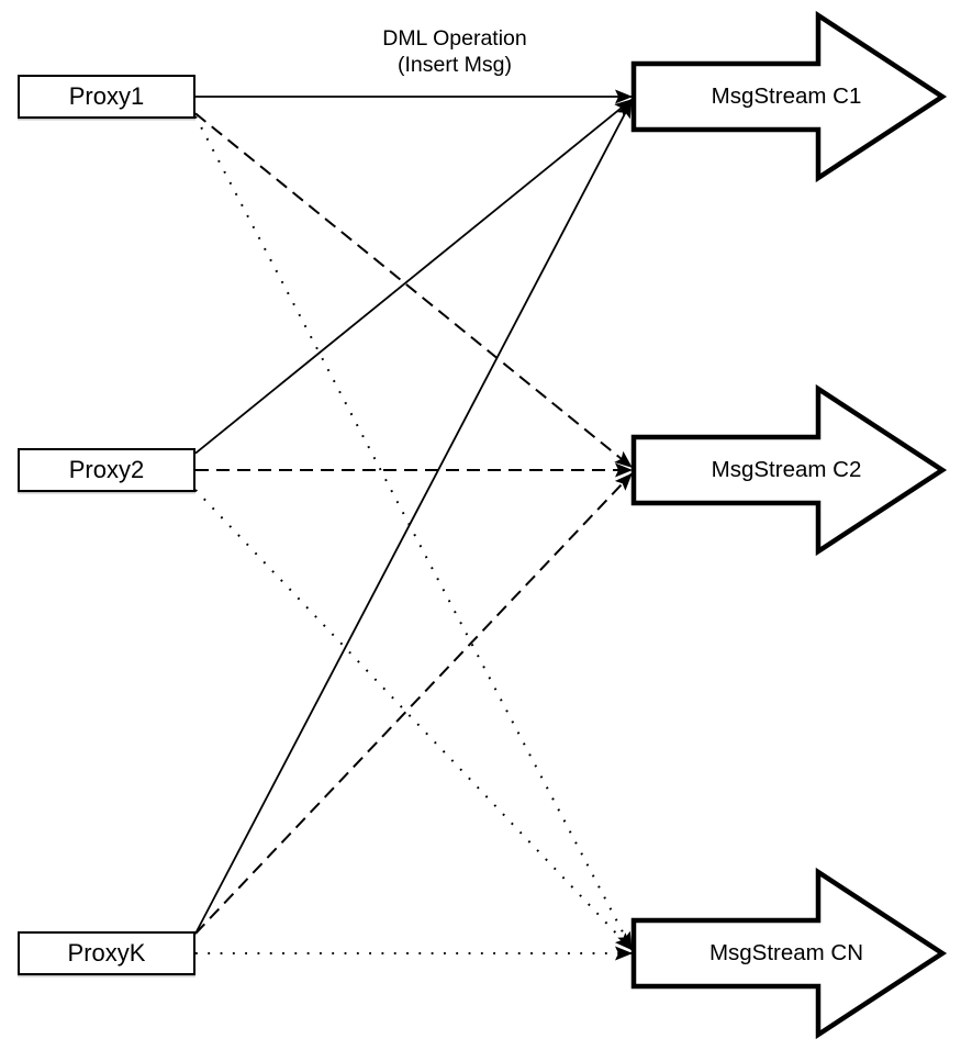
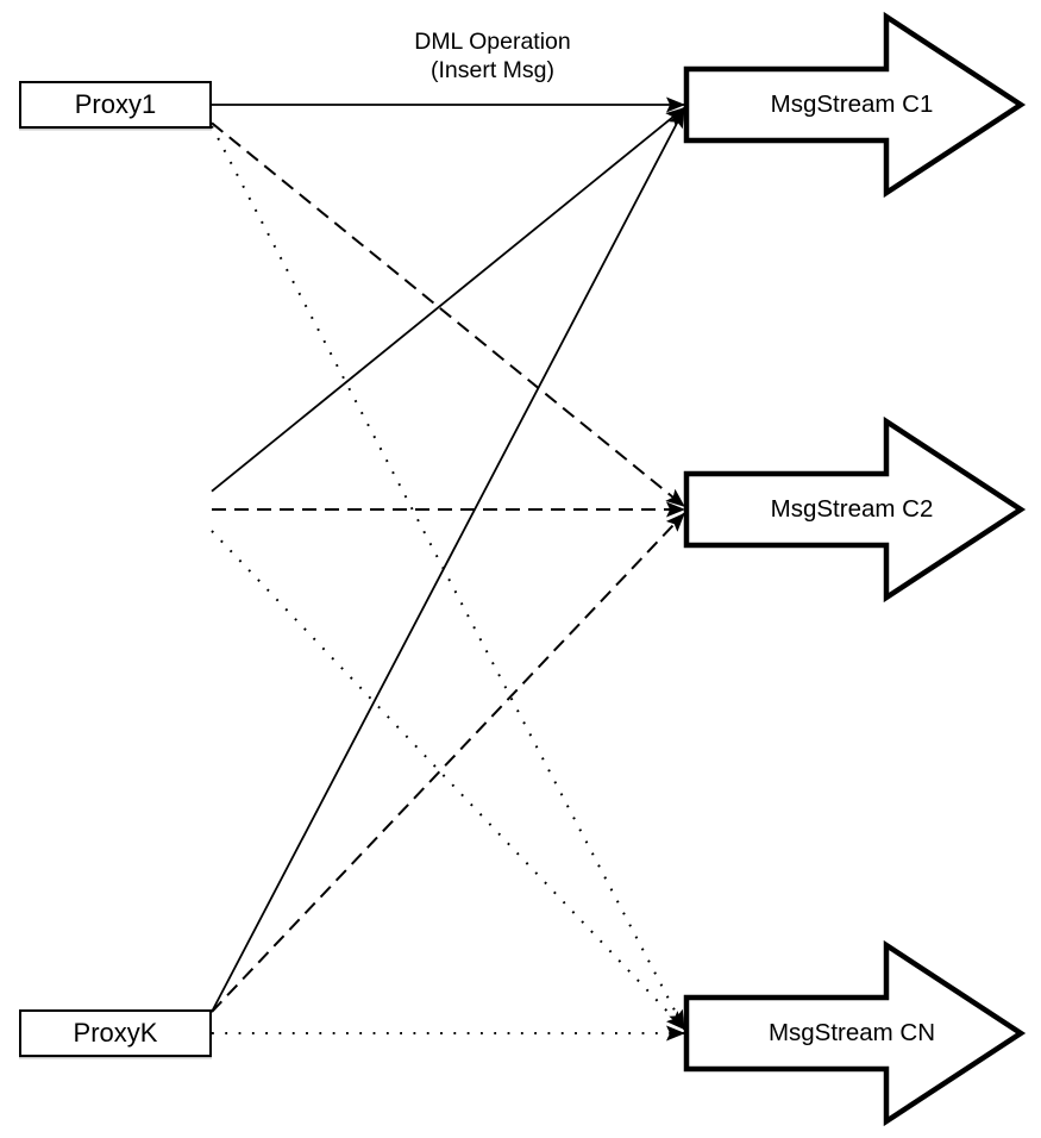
  DML Operation
  (Insert Msg)
  Proxy1
- Proxy2
  ProxyK
  MsgStream C1
  MsgStream C2
  MsgStream CN
